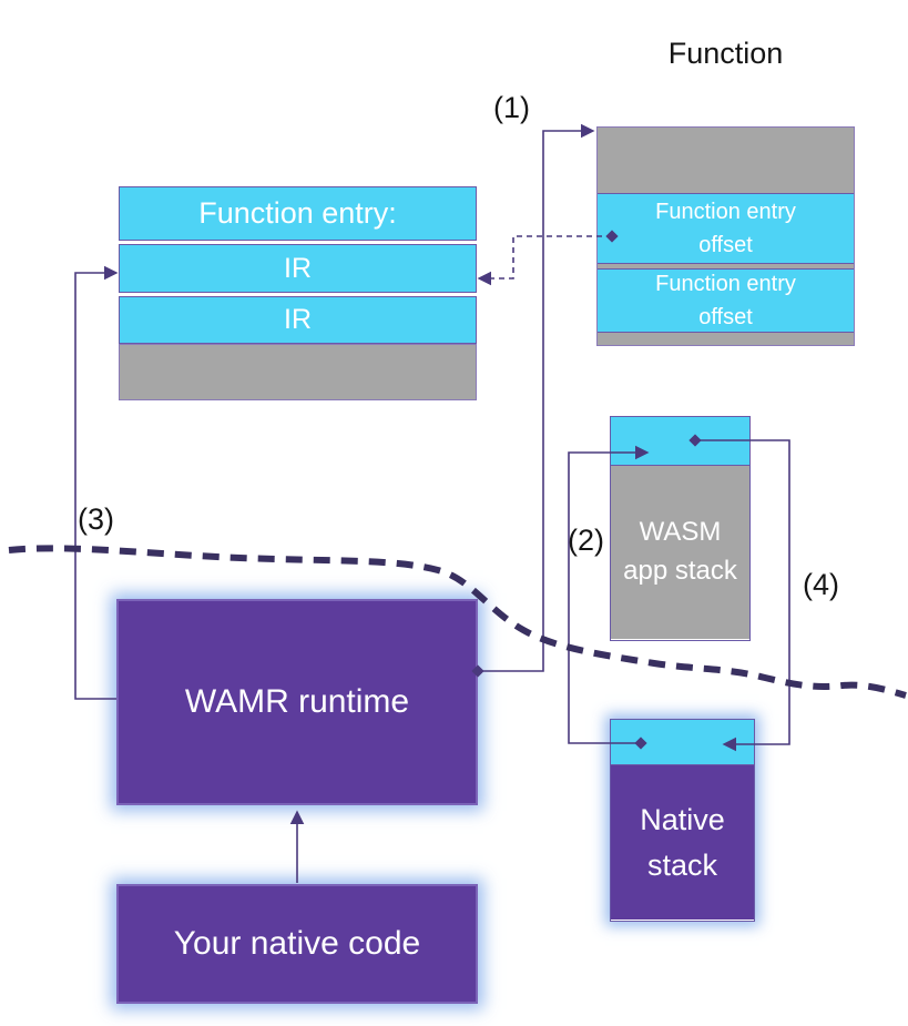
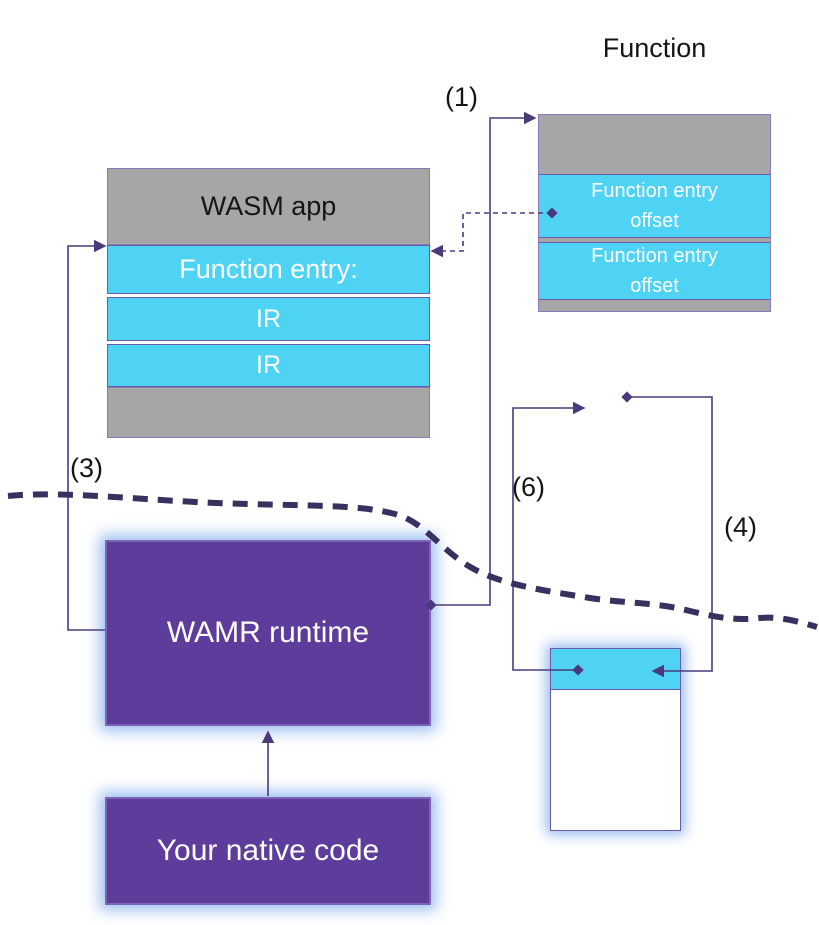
  Function
  Function entry
  offset
  Function entry
  offset
+ WASM app
  Function entry:
  IR
  IR
- WASM
- app stack
  WAMR runtime
  Your native code
- Native
- stack
  (1)
- (2)
+ (6)
  (3)
  (4)
